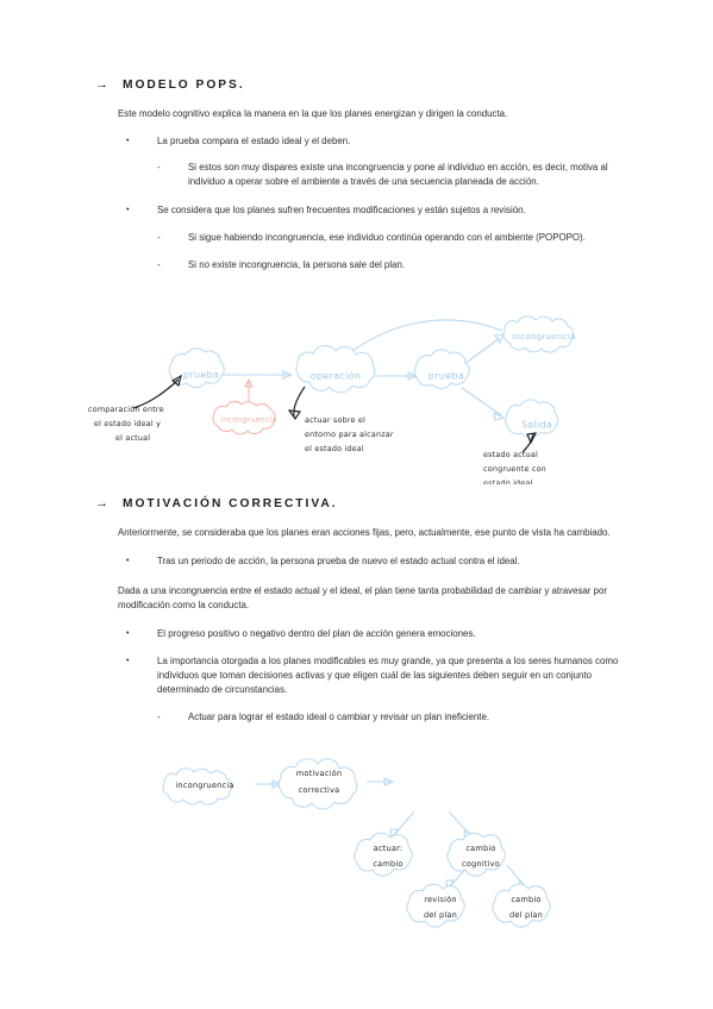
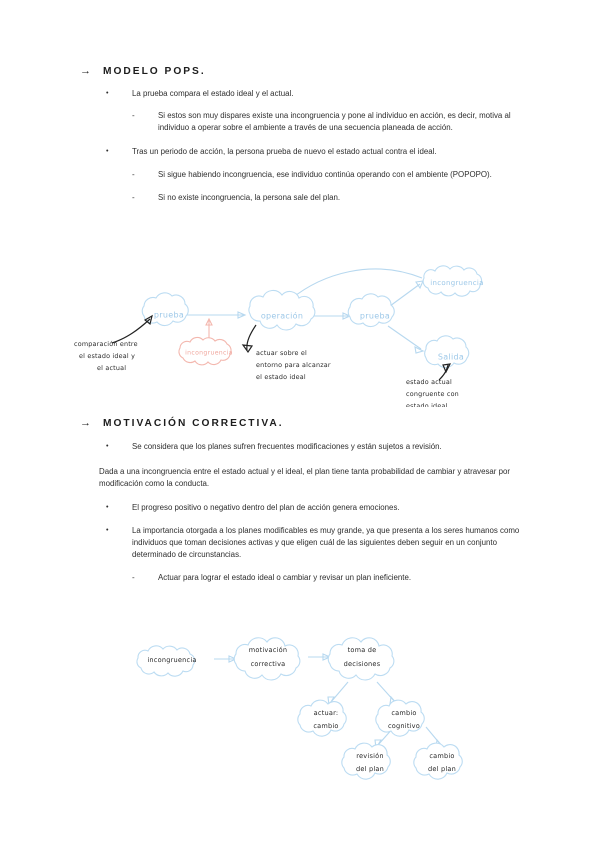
  →
  MODELO POPS.
- Este modelo cognitivo explica la manera en la que los planes energizan y dirigen la conducta.
  •
- La prueba compara el estado ideal y el deben.
+ La prueba compara el estado ideal y el actual.
  -
  Si estos son muy dispares existe una incongruencia y pone al individuo en acción, es decir, motiva al individuo a operar sobre el ambiente a través de una secuencia planeada de acción.
  •
- Se considera que los planes sufren frecuentes modificaciones y están sujetos a revisión.
+ Tras un periodo de acción, la persona prueba de nuevo el estado actual contra el ideal.
  -
  Si sigue habiendo incongruencia, ese individuo continúa operando con el ambiente (POPOPO).
  -
  Si no existe incongruencia, la persona sale del plan.
  prueba
  operación
  prueba
  incongruencia
  Salida
  comparación entre
  el estado ideal y
  el actual
  actuar sobre el
  entorno para alcanzar
  el estado ideal
  estado actual
  congruente con
  estado ideal
  →
  MOTIVACIÓN CORRECTIVA.
- Anteriormente, se consideraba que los planes eran acciones fijas, pero, actualmente, ese punto de vista ha cambiado.
  •
- Tras un periodo de acción, la persona prueba de nuevo el estado actual contra el ideal.
+ Se considera que los planes sufren frecuentes modificaciones y están sujetos a revisión.
  Dada a una incongruencia entre el estado actual y el ideal, el plan tiene tanta probabilidad de cambiar y atravesar por modificación como la conducta.
  •
  El progreso positivo o negativo dentro del plan de acción genera emociones.
  •
  La importancia otorgada a los planes modificables es muy grande, ya que presenta a los seres humanos como individuos que toman decisiones activas y que eligen cuál de las siguientes deben seguir en un conjunto determinado de circunstancias.
  -
  Actuar para lograr el estado ideal o cambiar y revisar un plan ineficiente.
  incongruencia
  motivación
  correctiva
+ toma de
+ decisiones
  actuar:
  cambio
  cambio
  cognitivo
  revisión
  del plan
  cambio
  del plan
